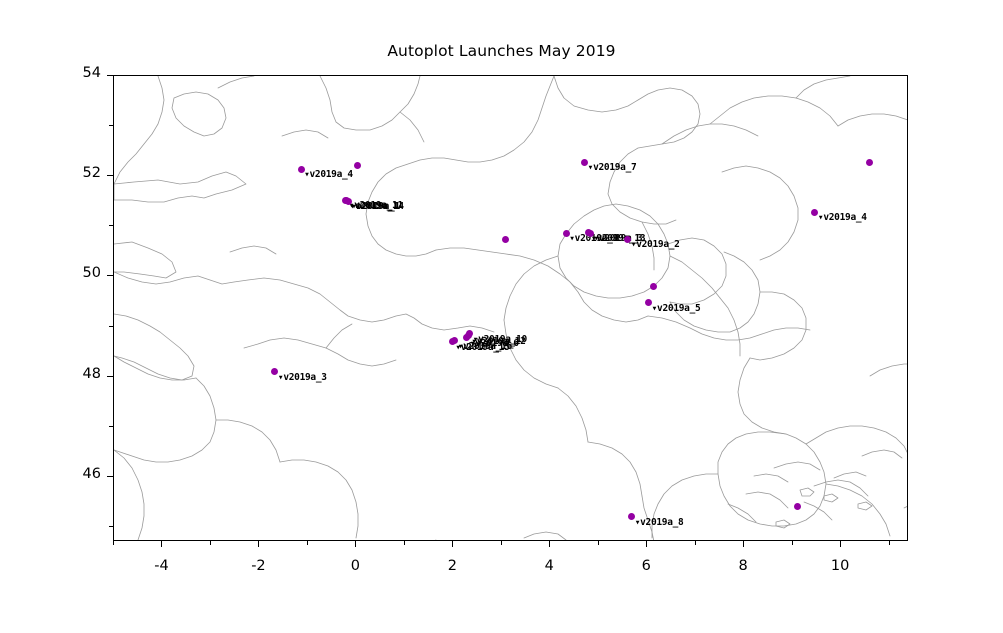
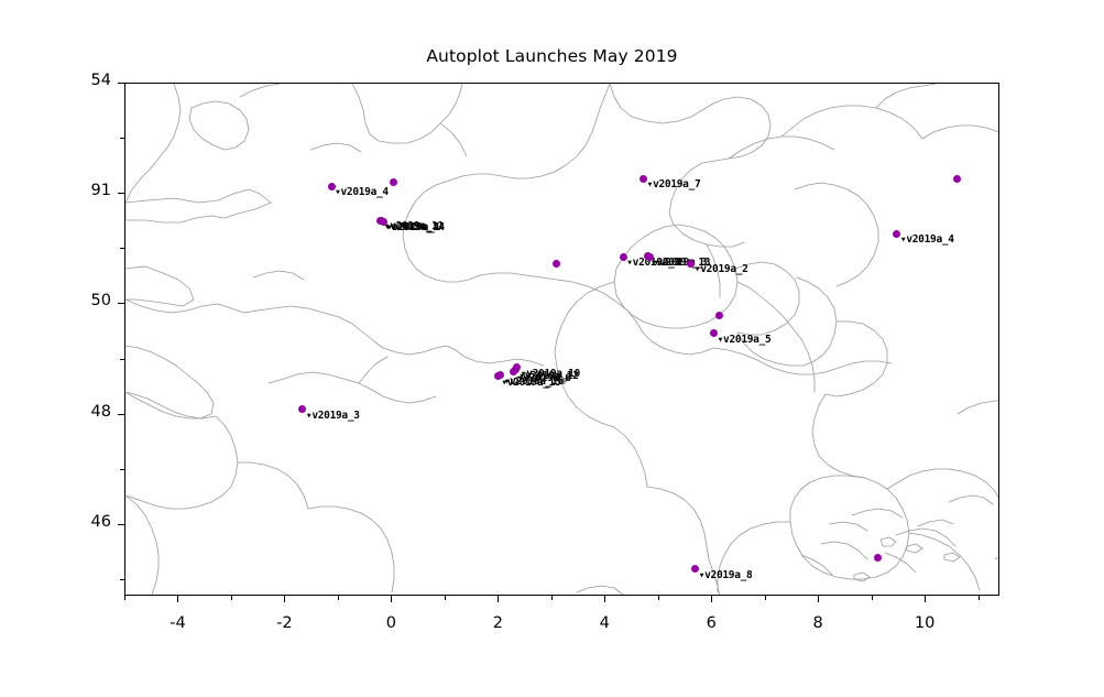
  Autoplot Launches May 2019
  -4
  -2
  0
  2
  4
  6
  8
  10
  46
  48
  50
- 52
+ 91
  54
  ▾v2019a_4
  ▾v2019a_11
  ▾v2019a_14
  ▾v2019a_1
  ▾v2019a_7
  ▾v2019a_4
  ▾v2019a_9
  ▾v2019_13
  ▾v2019_3
  ▾v2019a_2
  ▾v2019a_5
  ▾v2019a_10
  ▾v2019a_12
  ▾v2019a_6
  ▾v2019a_15
  ▾v2019a_16
  ▾v2019a_3
  ▾v2019a_8
